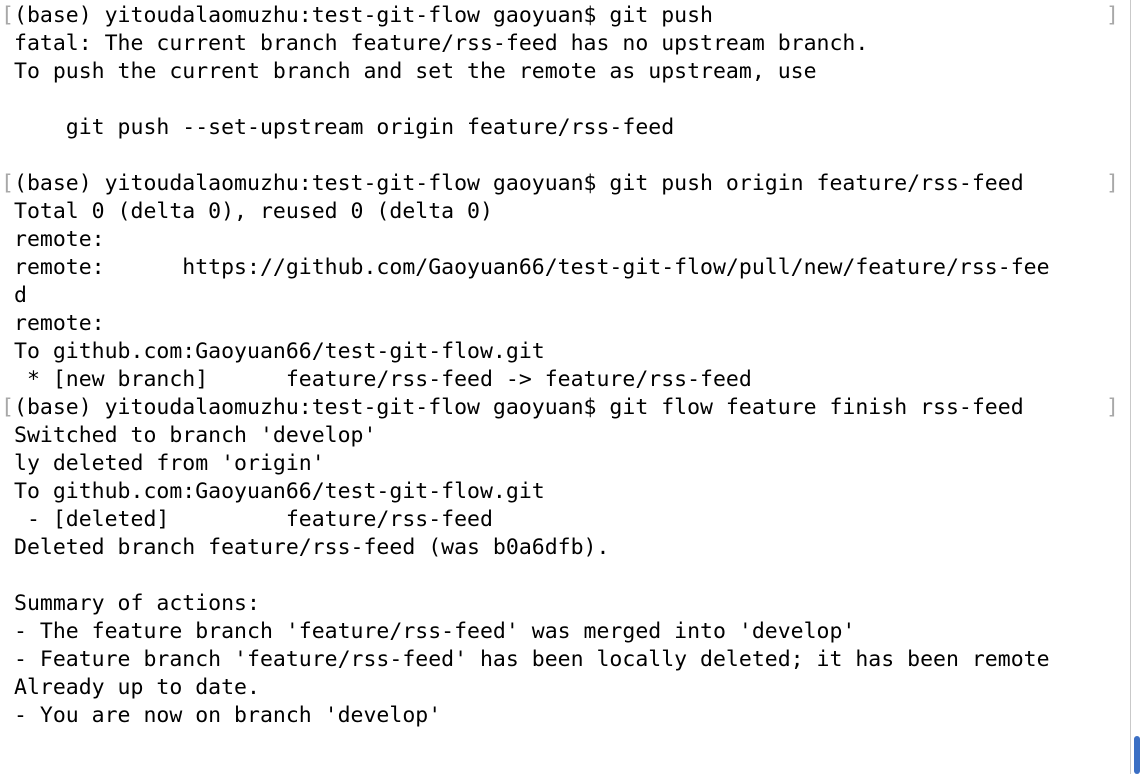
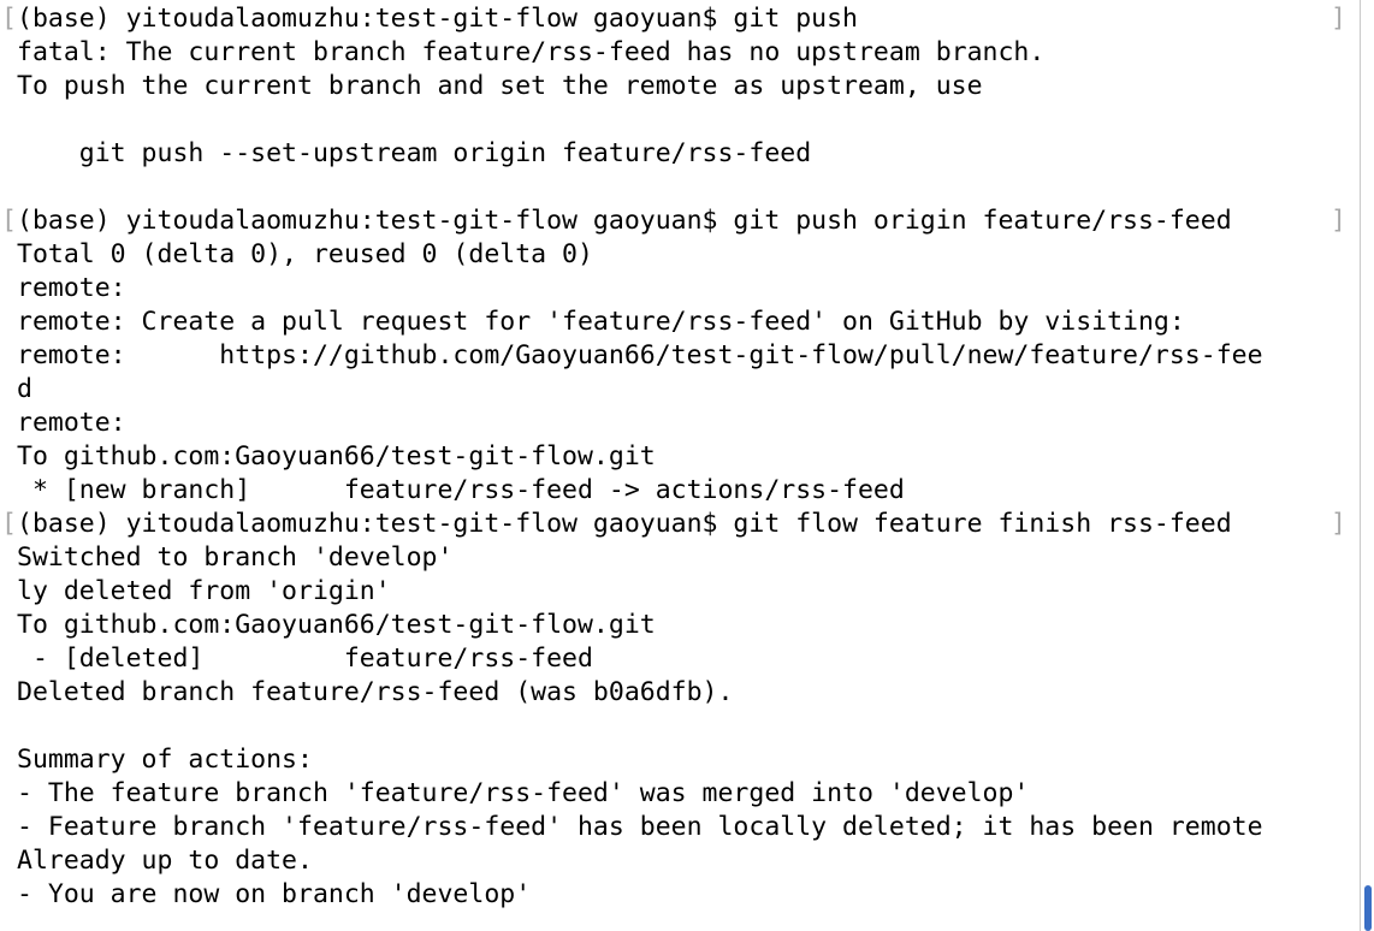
  [
  ]
  (base) yitoudalaomuzhu:test-git-flow gaoyuan$ git push
  fatal: The current branch feature/rss-feed has no upstream branch.
  To push the current branch and set the remote as upstream, use
  git push --set-upstream origin feature/rss-feed
  [
  ]
  (base) yitoudalaomuzhu:test-git-flow gaoyuan$ git push origin feature/rss-feed
  Total 0 (delta 0), reused 0 (delta 0)
  remote:
+ remote: Create a pull request for 'feature/rss-feed' on GitHub by visiting:
  remote: https://github.com/Gaoyuan66/test-git-flow/pull/new/feature/rss-fee
  d
  remote:
  To github.com:Gaoyuan66/test-git-flow.git
- * [new branch] feature/rss-feed -> feature/rss-feed
+ * [new branch] feature/rss-feed -> actions/rss-feed
  [
  ]
  (base) yitoudalaomuzhu:test-git-flow gaoyuan$ git flow feature finish rss-feed
  Switched to branch 'develop'
  ly deleted from 'origin'
  To github.com:Gaoyuan66/test-git-flow.git
  - [deleted] feature/rss-feed
  Deleted branch feature/rss-feed (was b0a6dfb).
  Summary of actions:
  - The feature branch 'feature/rss-feed' was merged into 'develop'
  - Feature branch 'feature/rss-feed' has been locally deleted; it has been remote
  Already up to date.
  - You are now on branch 'develop'
